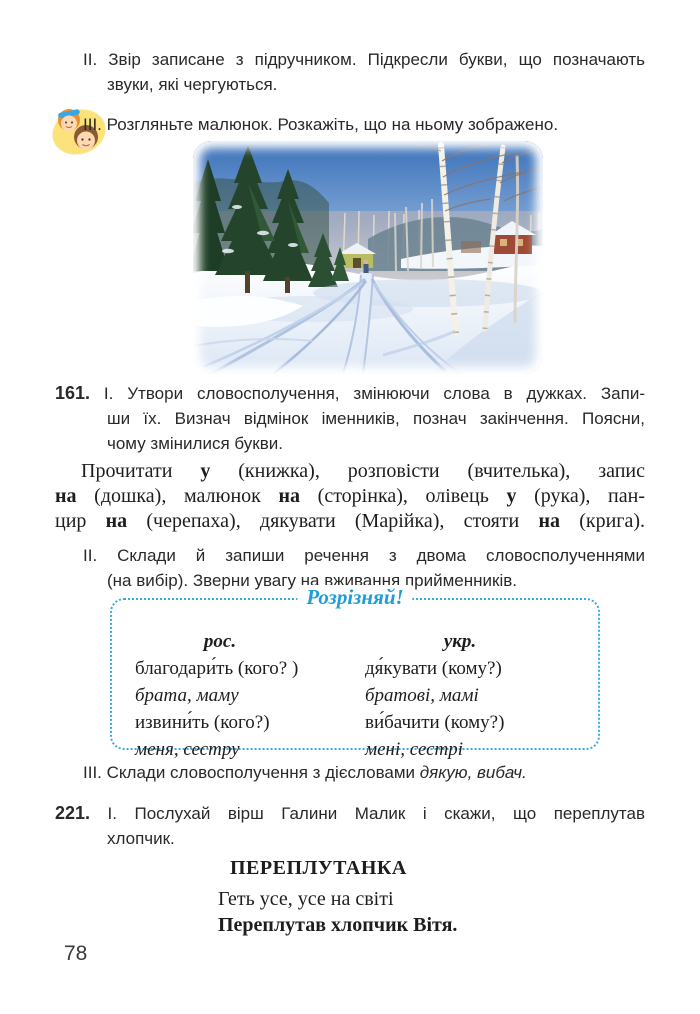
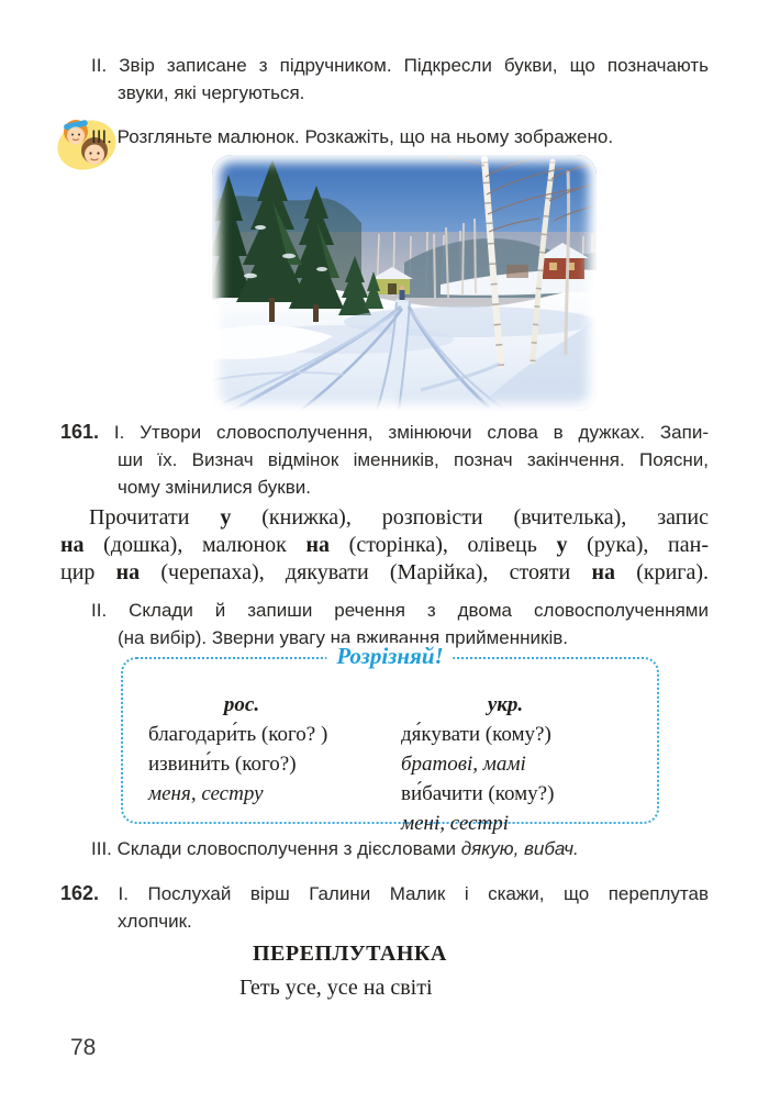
  ІІ. Звір записане з підручником. Підкресли букви, що позначають
  звуки, які чергуються.
  ІІІ. Розгляньте малюнок. Розкажіть, що на ньому зображено.
  161. І. Утвори словосполучення, змінюючи слова в дужках. Запи-
  ши їх. Визнач відмінок іменників, познач закінчення. Поясни,
  чому змінилися букви.
  Прочитати у (книжка), розповісти (вчителька), запис
  на (дошка), малюнок на (сторінка), олівець у (рука), пан-
  цир на (черепаха), дякувати (Марійка), стояти на (крига).
  ІІ. Склади й запиши речення з двома словосполученнями
  (на вибір). Зверни увагу на вживання прийменників.
  Розрізняй!
  рос.
  благодари́ть (кого? )
- брата, маму
  извини́ть (кого?)
  меня, сестру
  укр.
  дя́кувати (кому?)
  братові, мамі
  ви́бачити (кому?)
  мені, сестрі
  ІІІ. Склади словосполучення з дієсловами дякую, вибач.
- 221. І. Послухай вірш Галини Малик і скажи, що переплутав
+ 162. І. Послухай вірш Галини Малик і скажи, що переплутав
  хлопчик.
  ПЕРЕПЛУТАНКА
  Геть усе, усе на світі
- Переплутав хлопчик Вітя.
  78
